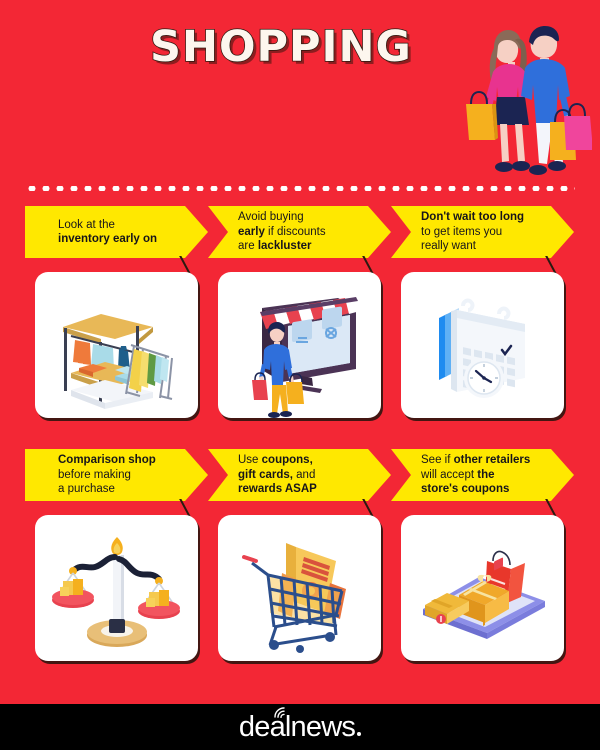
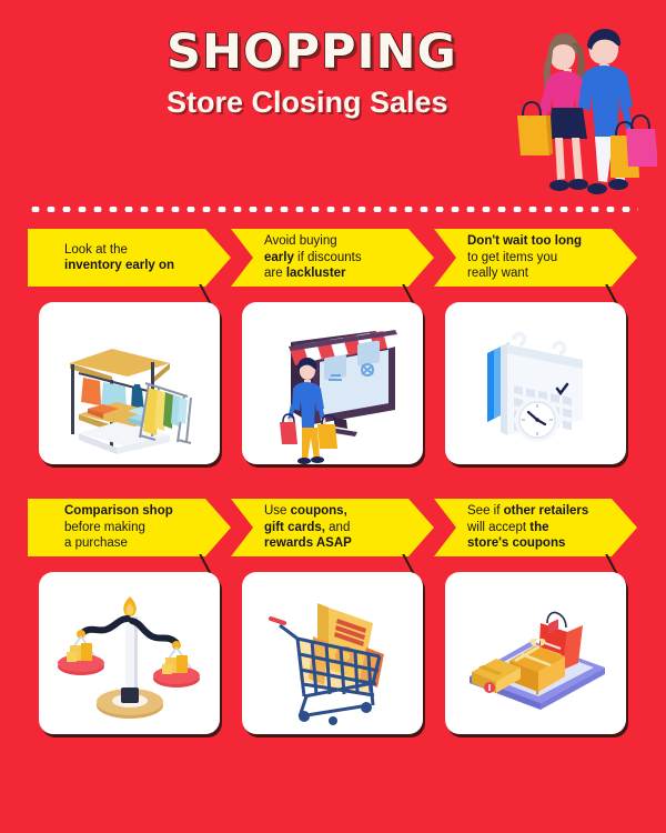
  SHOPPING
+ Store Closing Sales
  Look at the
  inventory early on
  Avoid buying
  early if discounts
  are lackluster
  Don't wait too long
  to get items you
  really want
  Comparison shop
  before making
  a purchase
  Use coupons,
  gift cards, and
  rewards ASAP
  See if other retailers
  will accept the
  store's coupons
- dealnews
